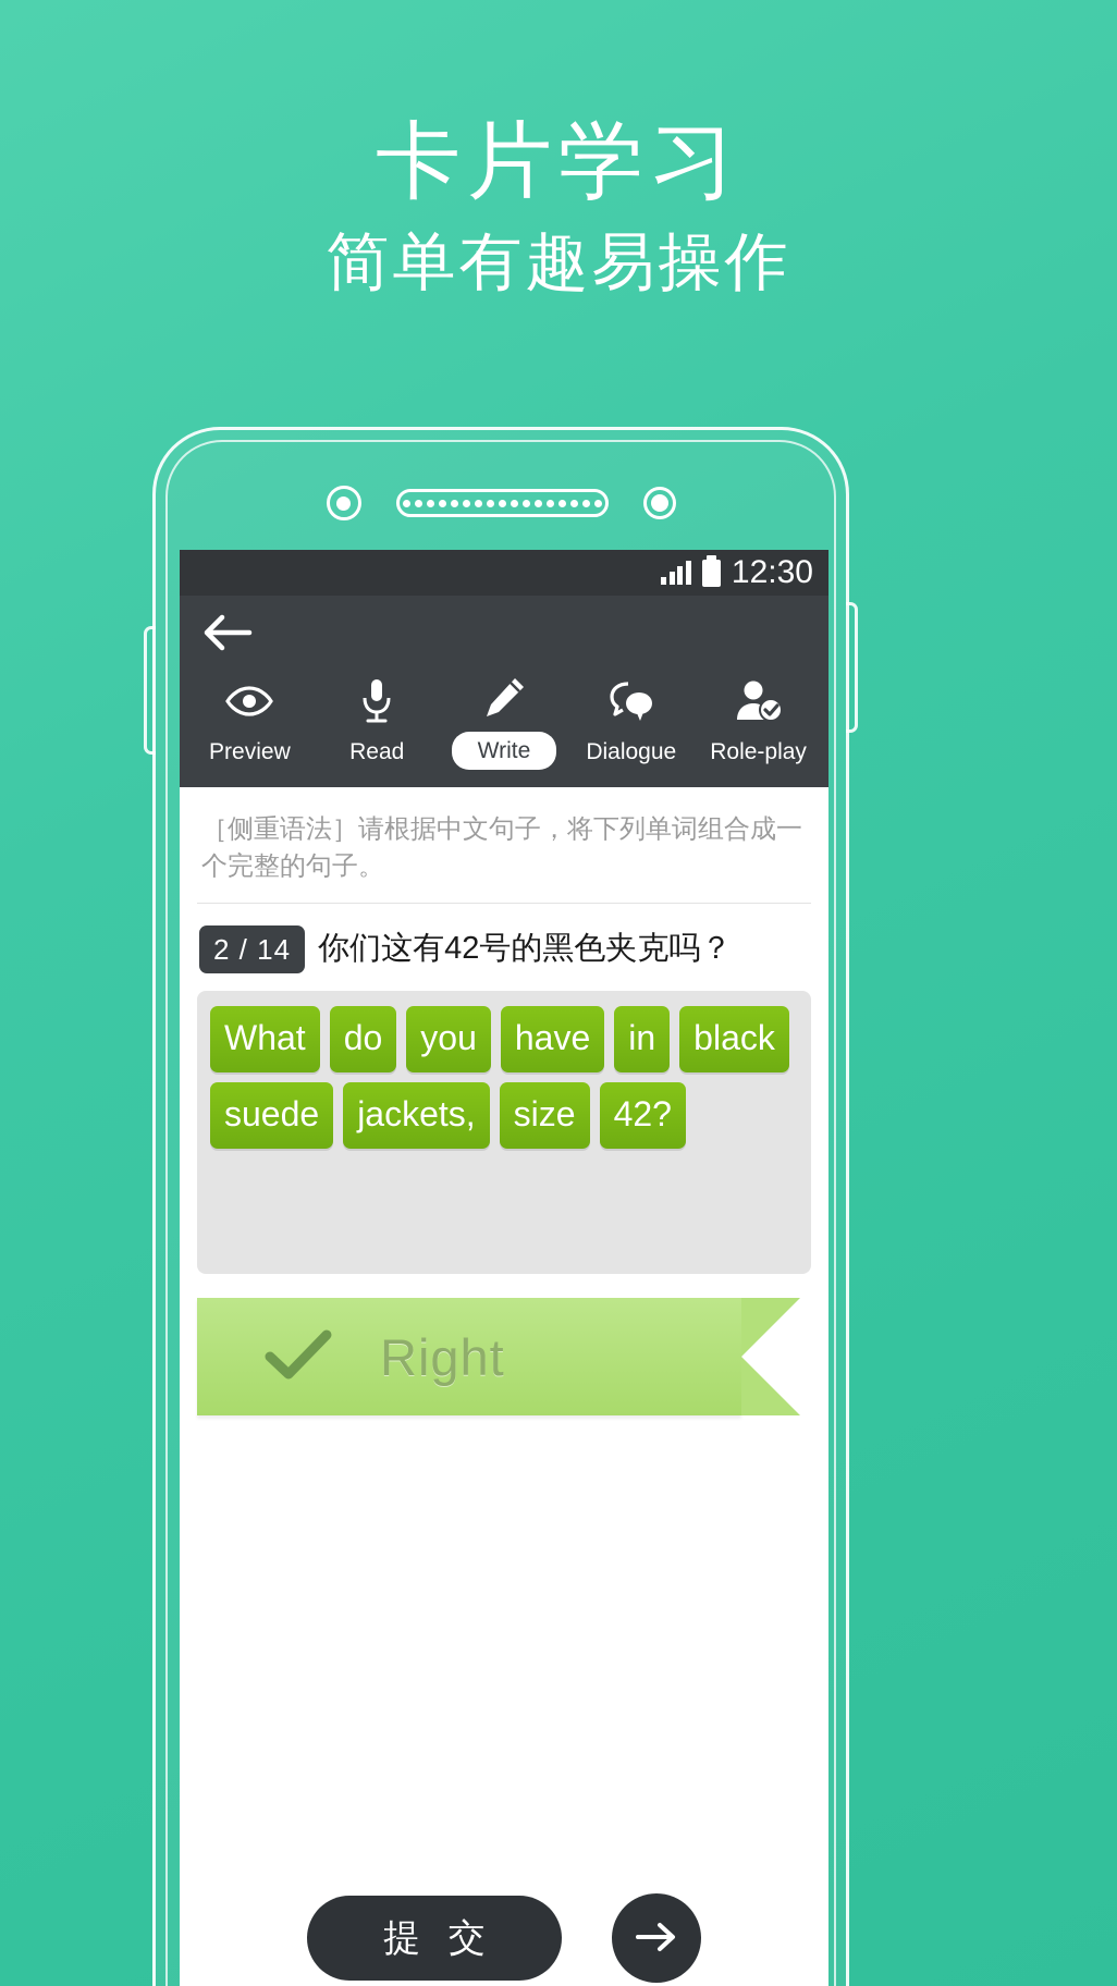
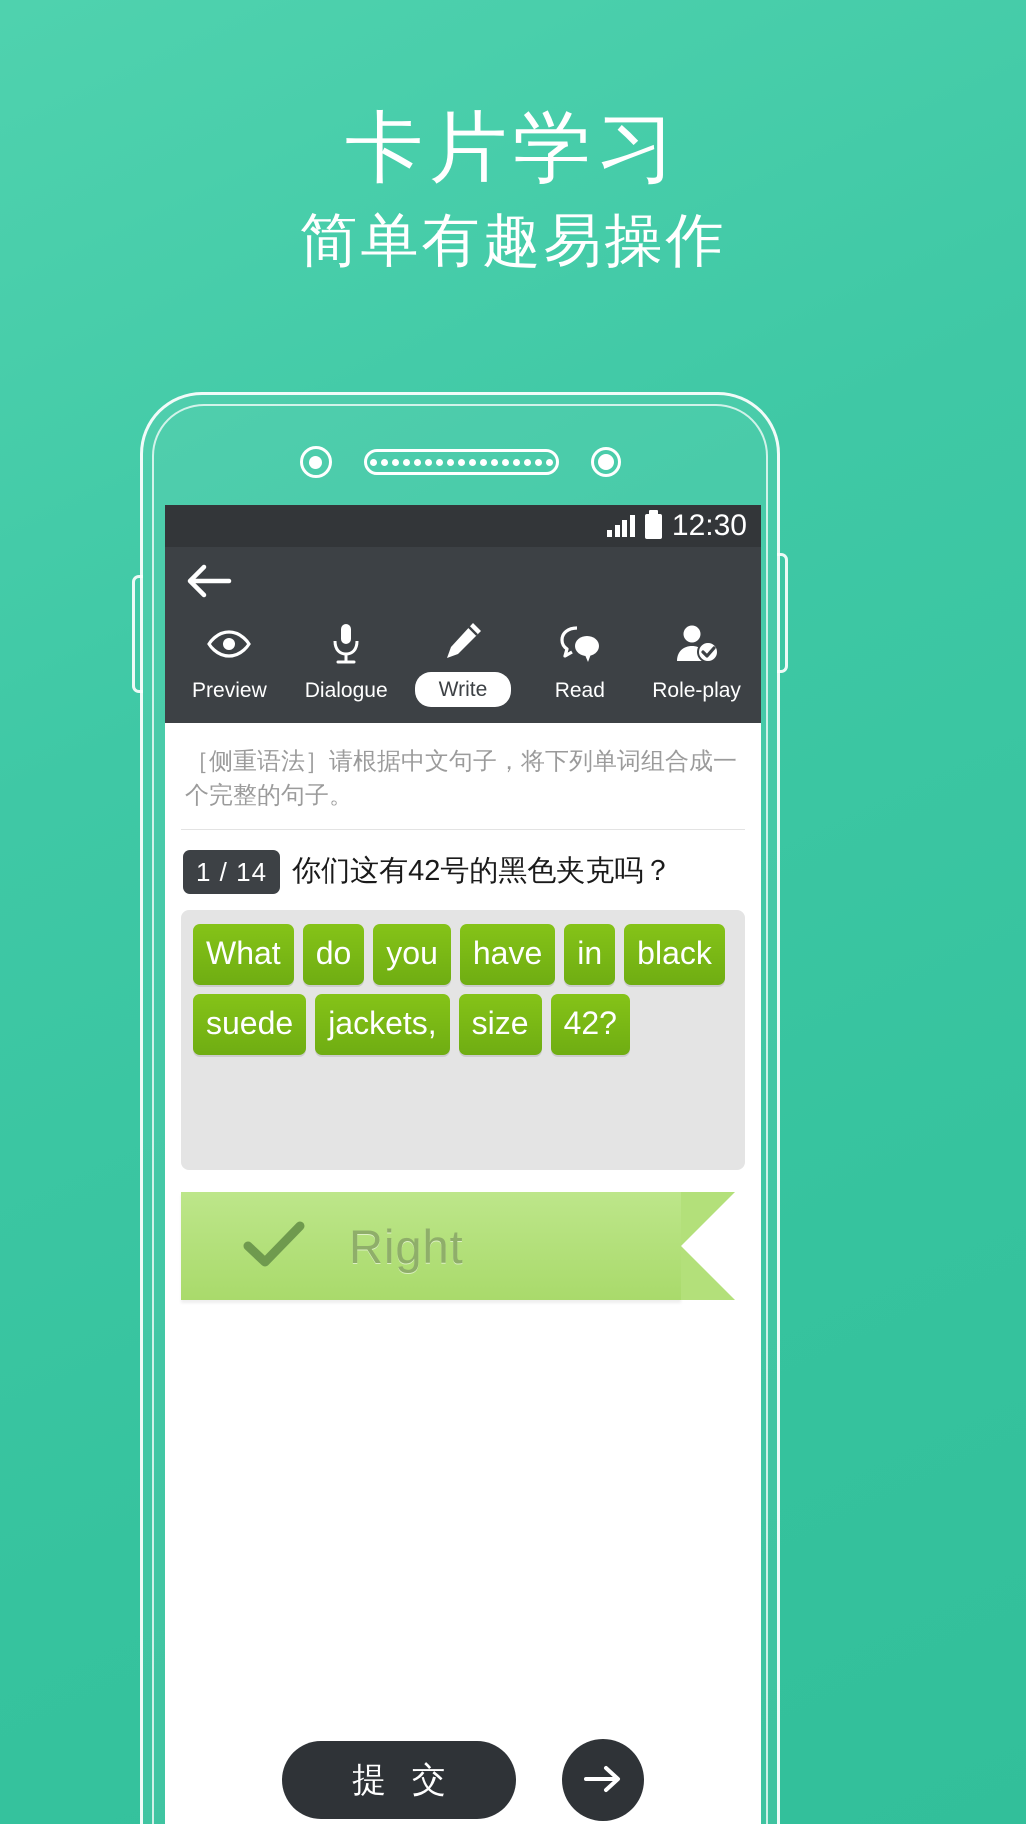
  卡片学习
  简单有趣易操作
  12:30
  Preview
- Read
+ Dialogue
  Write
- Dialogue
+ Read
  Role-play
  ［侧重语法］请根据中文句子，将下列单词组合成一个完整的句子。
- 2 / 14
+ 1 / 14
  你们这有42号的黑色夹克吗？
  What
  do
  you
  have
  in
  black
  suede
  jackets,
  size
  42?
  Right
  提 交
